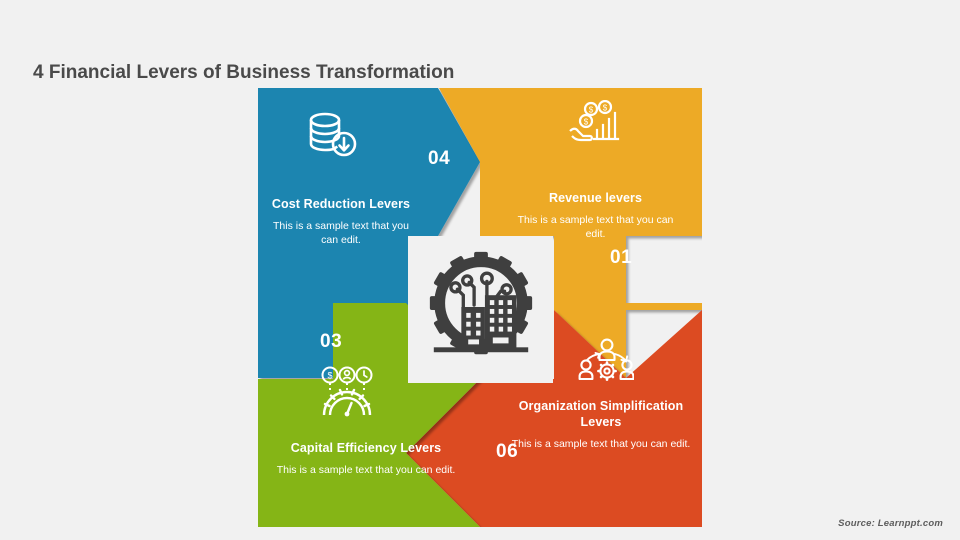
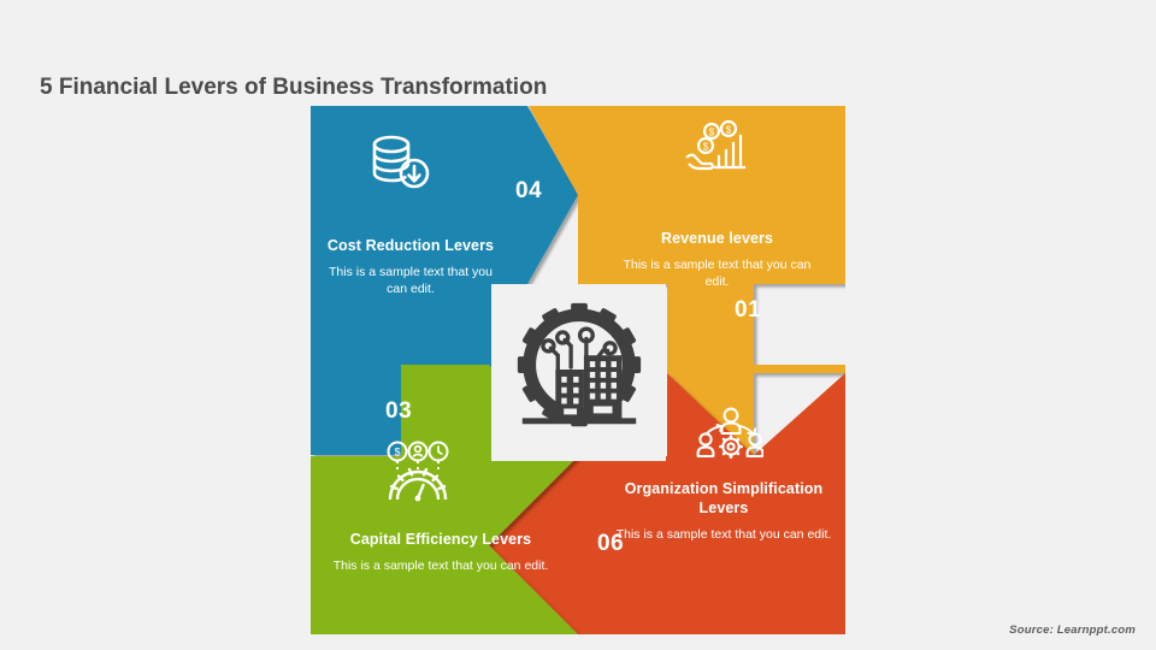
- 4 Financial Levers of Business Transformation
+ 5 Financial Levers of Business Transformation
  $
  $
  $
  $
  04
  01
  03
  06
  Cost Reduction Levers
  This is a sample text that you can edit.
  Revenue levers
  This is a sample text that you can edit.
  Capital Efficiency Levers
  This is a sample text that you can edit.
  Organization Simplification Levers
  This is a sample text that you can edit.
  Source: Learnppt.com
